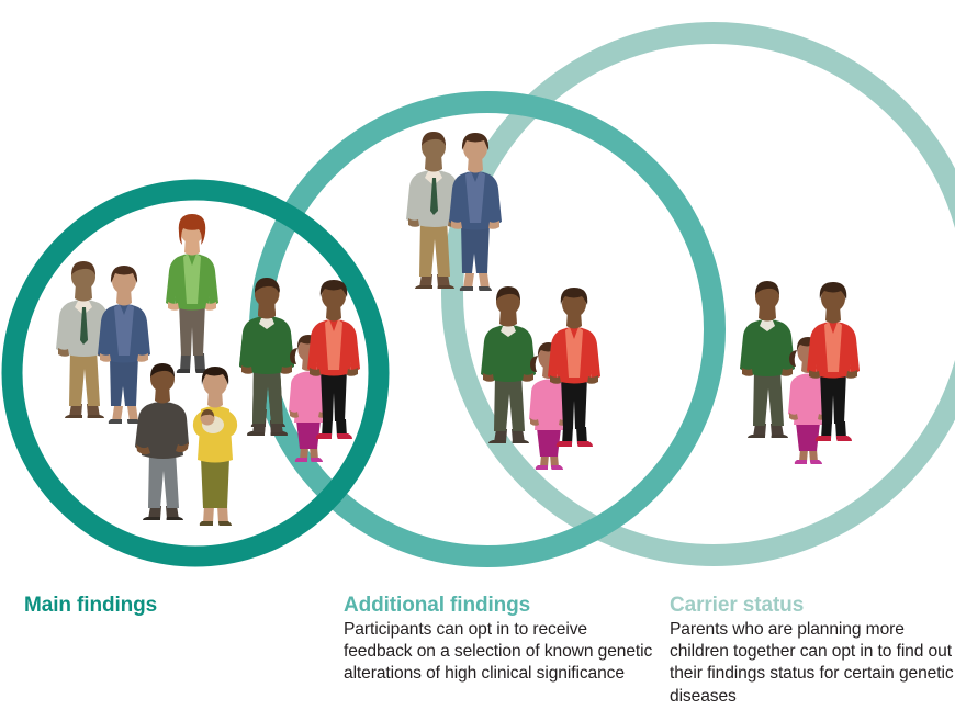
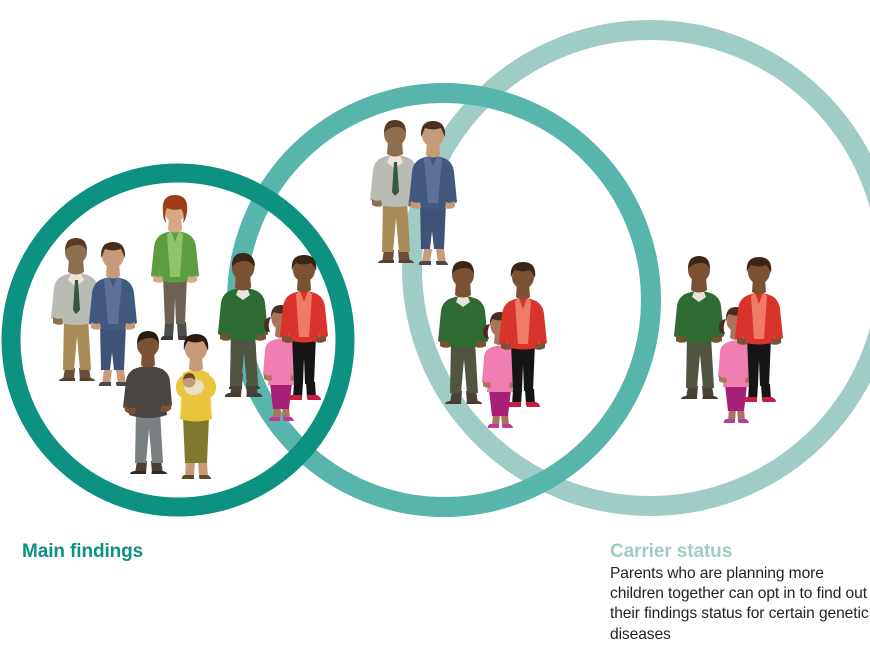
  Main findings
- Additional findings
- Participants can opt in to receive feedback on a selection of known genetic alterations of high clinical significance
  Carrier status
  Parents who are planning more children together can opt in to find out their findings status for certain genetic diseases
